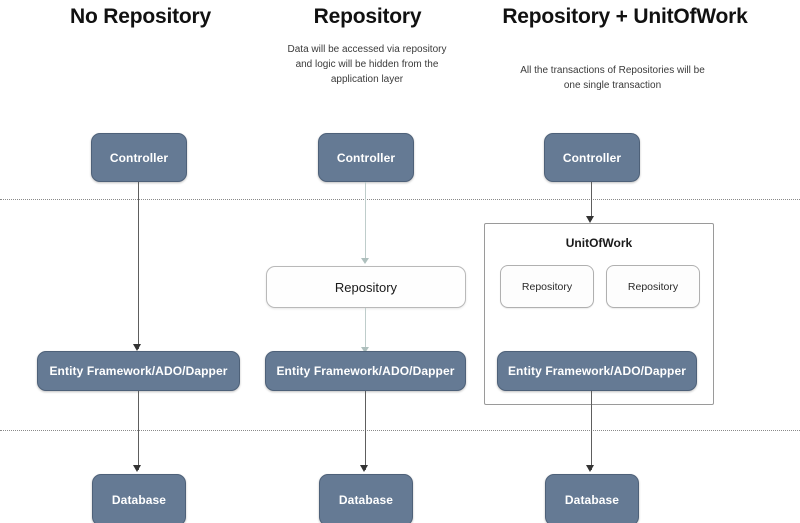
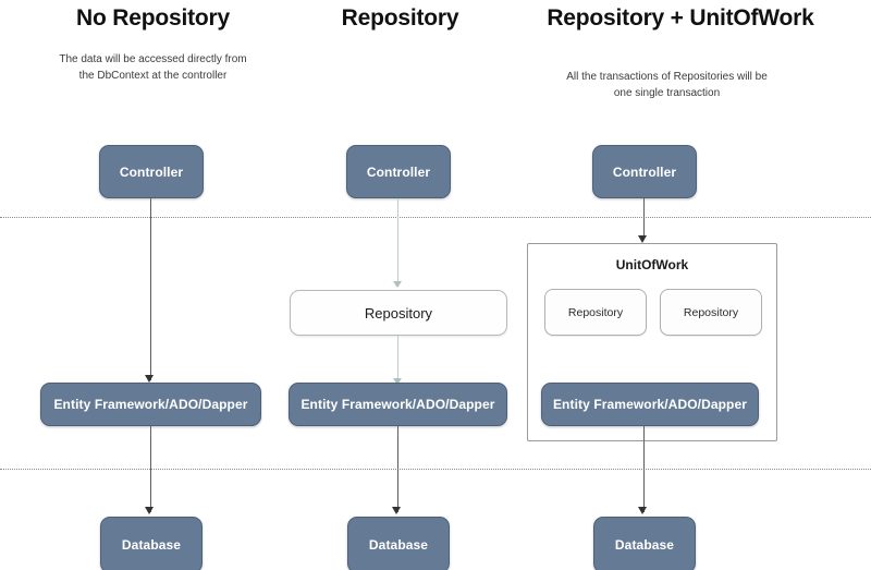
  No Repository
+ The data will be accessed directly from the DbContext at the controller
  Repository
- Data will be accessed via repository and logic will be hidden from the application layer
  Repository + UnitOfWork
  All the transactions of Repositories will be one single transaction
  Controller
  Entity Framework/ADO/Dapper
  Database
  Controller
  Repository
  Entity Framework/ADO/Dapper
  Database
  Controller
  UnitOfWork
  Repository
  Repository
  Entity Framework/ADO/Dapper
  Database
